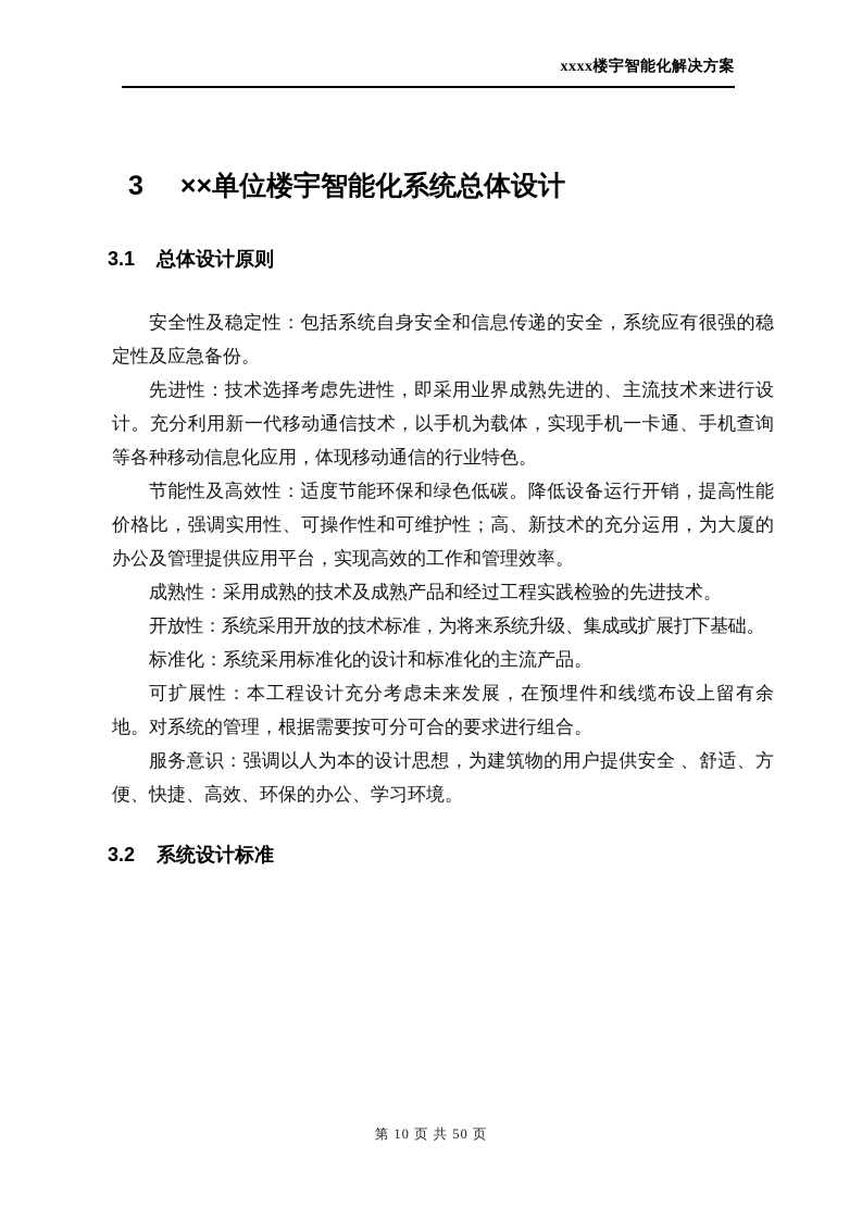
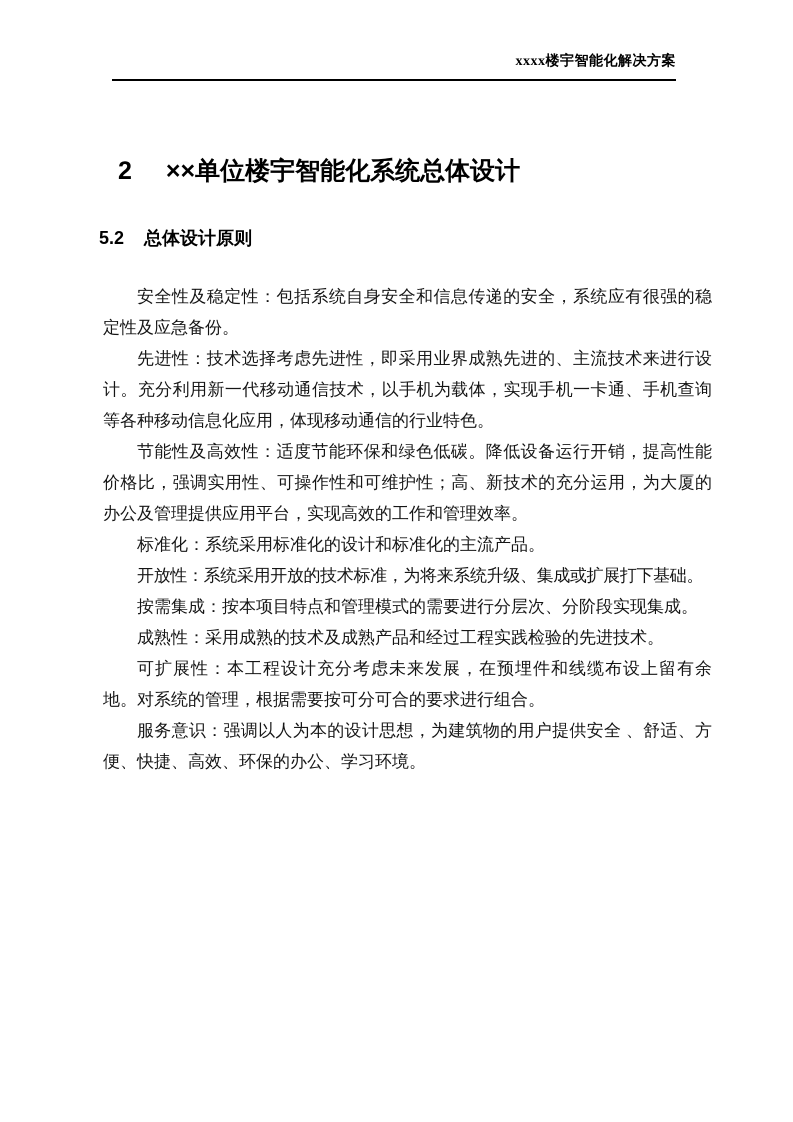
  xxxx楼宇智能化解决方案
- 3 ××单位楼宇智能化系统总体设计
+ 2 ××单位楼宇智能化系统总体设计
- 3.1 总体设计原则
+ 5.2 总体设计原则
  安全性及稳定性：包括系统自身安全和信息传递的安全，系统应有很强的稳定性及应急备份。
  先进性：技术选择考虑先进性，即采用业界成熟先进的、主流技术来进行设计。充分利用新一代移动通信技术，以手机为载体，实现手机一卡通、手机查询等各种移动信息化应用，体现移动通信的行业特色。
  节能性及高效性：适度节能环保和绿色低碳。降低设备运行开销，提高性能价格比，强调实用性、可操作性和可维护性；高、新技术的充分运用，为大厦的办公及管理提供应用平台，实现高效的工作和管理效率。
- 成熟性：采用成熟的技术及成熟产品和经过工程实践检验的先进技术。
+ 标准化：系统采用标准化的设计和标准化的主流产品。
  开放性：系统采用开放的技术标准，为将来系统升级、集成或扩展打下基础。
+ 按需集成：按本项目特点和管理模式的需要进行分层次、分阶段实现集成。
- 标准化：系统采用标准化的设计和标准化的主流产品。
+ 成熟性：采用成熟的技术及成熟产品和经过工程实践检验的先进技术。
  可扩展性：本工程设计充分考虑未来发展，在预埋件和线缆布设上留有余地。对系统的管理，根据需要按可分可合的要求进行组合。
  服务意识：强调以人为本的设计思想，为建筑物的用户提供安全 、舒适、方便、快捷、高效、环保的办公、学习环境。
- 3.2 系统设计标准
- 第 10 页 共 50 页
